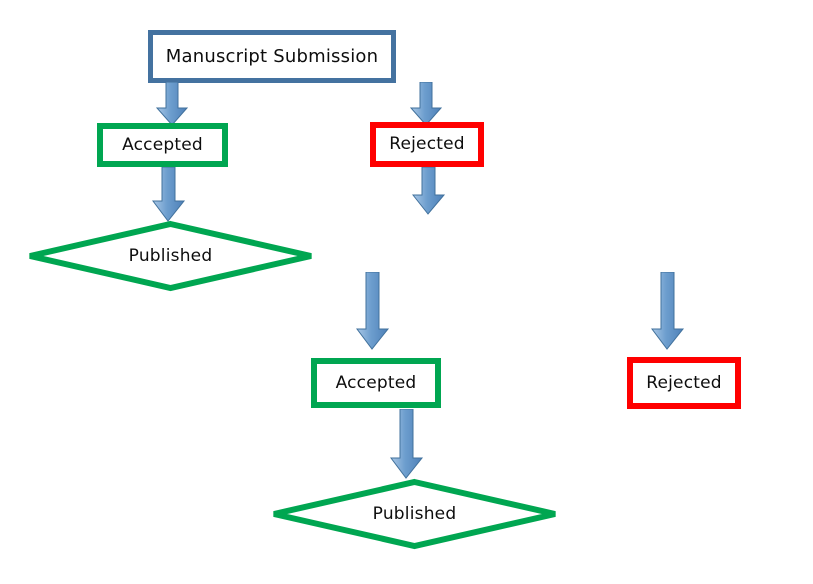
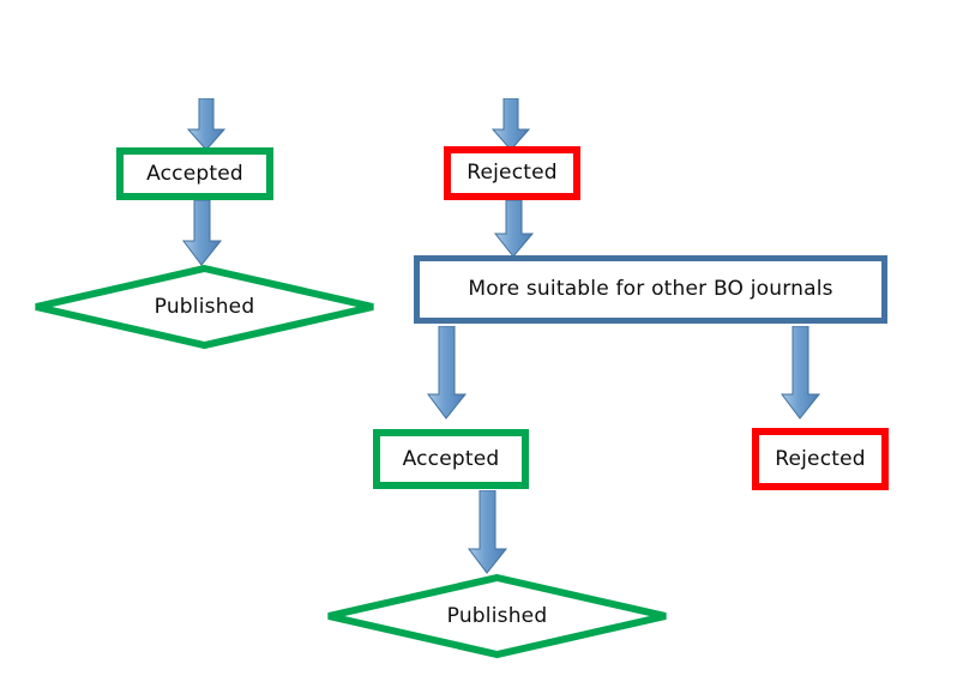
- Manuscript Submission
  Accepted
  Rejected
  Published
+ More suitable for other BO journals
  Accepted
  Rejected
  Published
